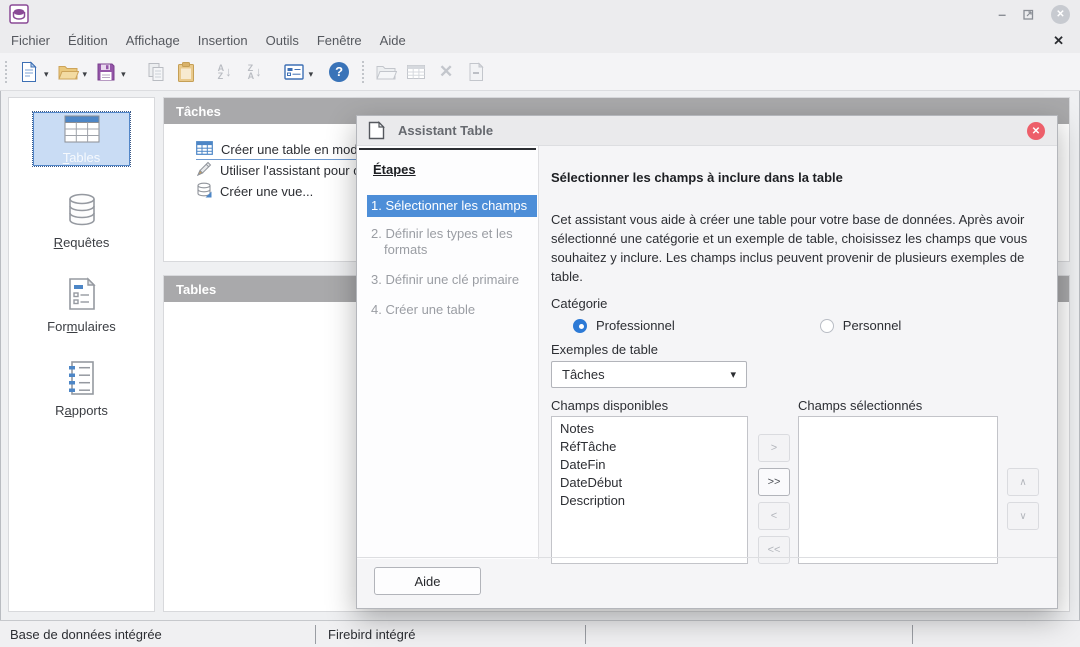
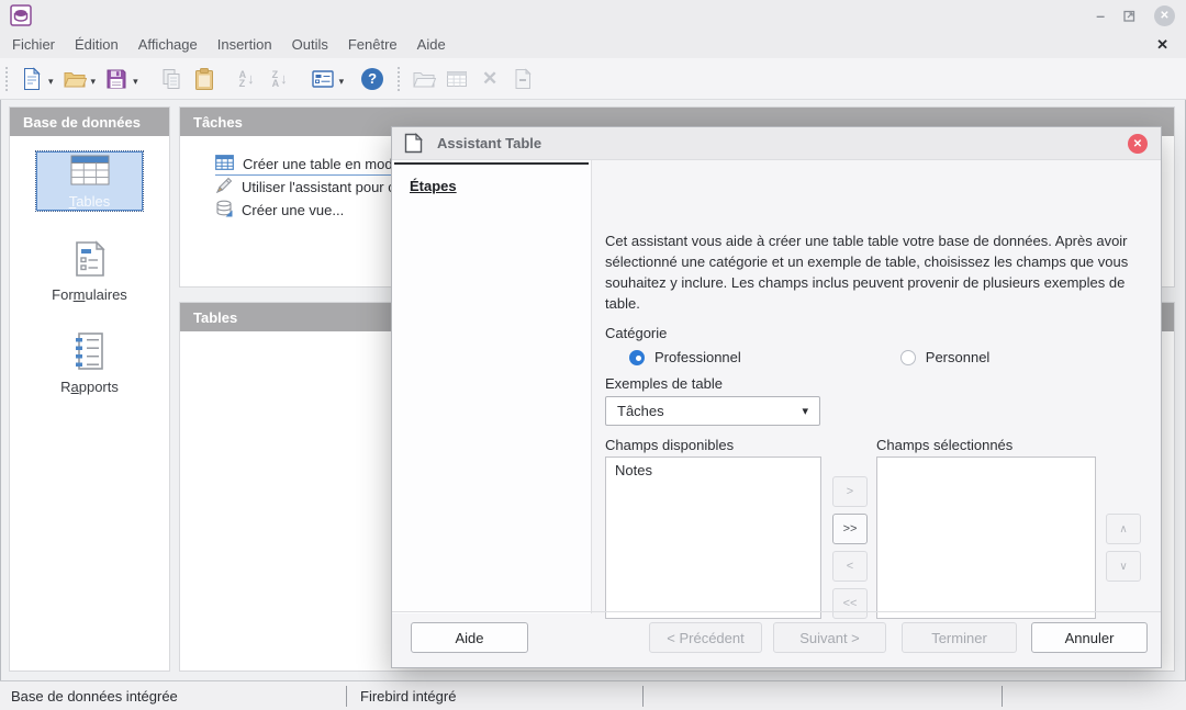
  –
  ✕
  Fichier
  Édition
  Affichage
  Insertion
  Outils
  Fenêtre
  Aide
  ✕
  ▾
  ▾
  ▾
  A
  Z
  ↓
  Z
  A
  ↓
  ▾
  ?
  ✕
+ Base de données
  Tables
- Requêtes
  Formulaires
  Rapports
  Tâches
  Créer une table en mod
  Utiliser l'assistant pour
  Créer une vue...
  Tables
  Assistant Table
  ✕
  Étapes
- 1. Sélectionner les champs
- 2. Définir les types et les formats
- 3. Définir une clé primaire
- 4. Créer une table
- Sélectionner les champs à inclure dans la table
- Cet assistant vous aide à créer une table pour votre base de données. Après avoir sélectionné une catégorie et un exemple de table, choisissez les champs que vous souhaitez y inclure. Les champs inclus peuvent provenir de plusieurs exemples de table.
+ Cet assistant vous aide à créer une table table votre base de données. Après avoir sélectionné une catégorie et un exemple de table, choisissez les champs que vous souhaitez y inclure. Les champs inclus peuvent provenir de plusieurs exemples de table.
  Catégorie
  Professionnel
  Personnel
  Exemples de table
  Tâches
  ▾
  Champs disponibles
  Champs sélectionnés
  Notes
- RéfTâche
- DateFin
- DateDébut
- Description
  >
  >>
  <
  <<
  ∧
  ∨
  Aide
+ < Précédent
+ Suivant >
+ Terminer
+ Annuler
  Base de données intégrée
  Firebird intégré
